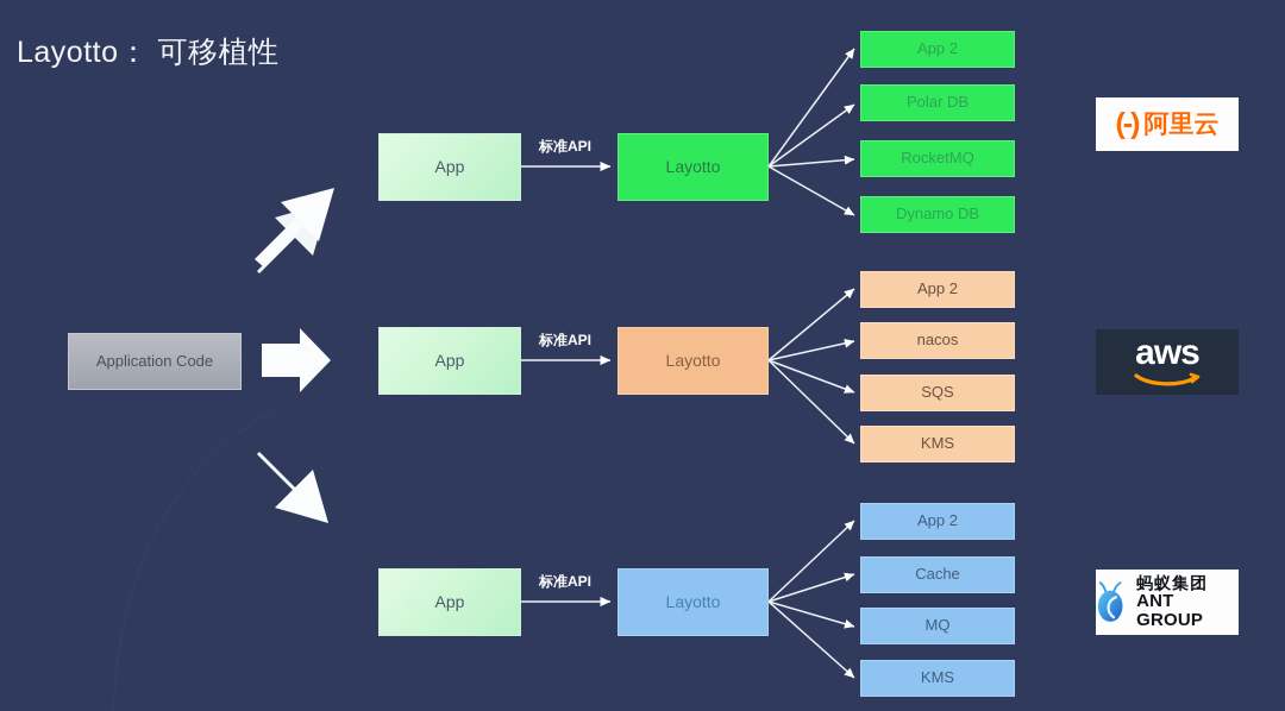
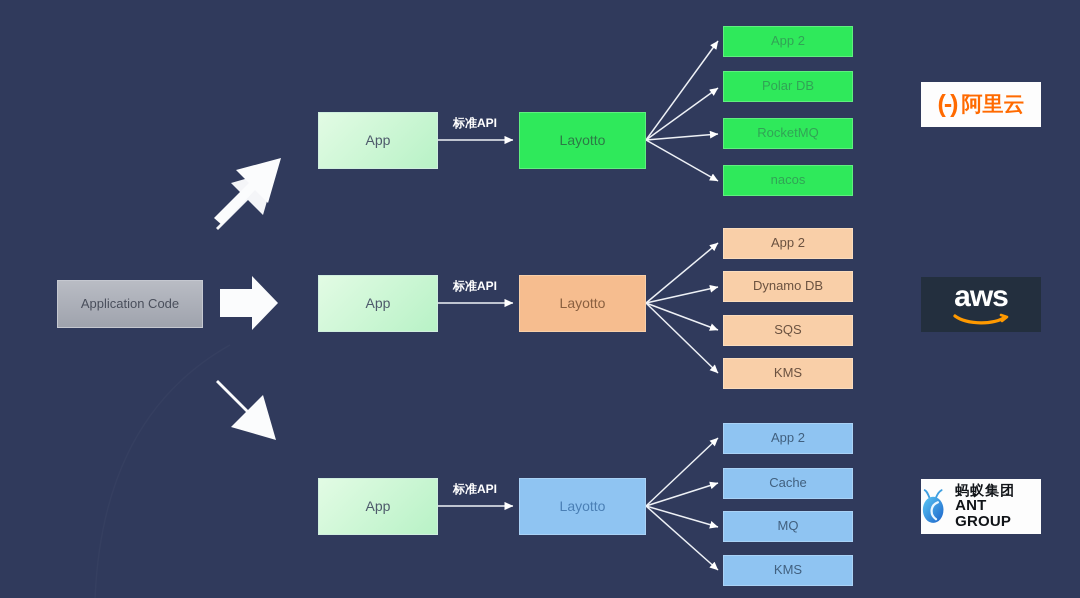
- Layotto： 可移植性
  Application Code
  App
  标准API
  Layotto
  App 2
  Polar DB
  RocketMQ
- Dynamo DB
+ nacos
  (-)
  阿里云
  App
  标准API
  Layotto
  App 2
- nacos
+ Dynamo DB
  SQS
  KMS
  aws
  App
  标准API
  Layotto
  App 2
  Cache
  MQ
  KMS
  蚂蚁集团
  ANT GROUP
